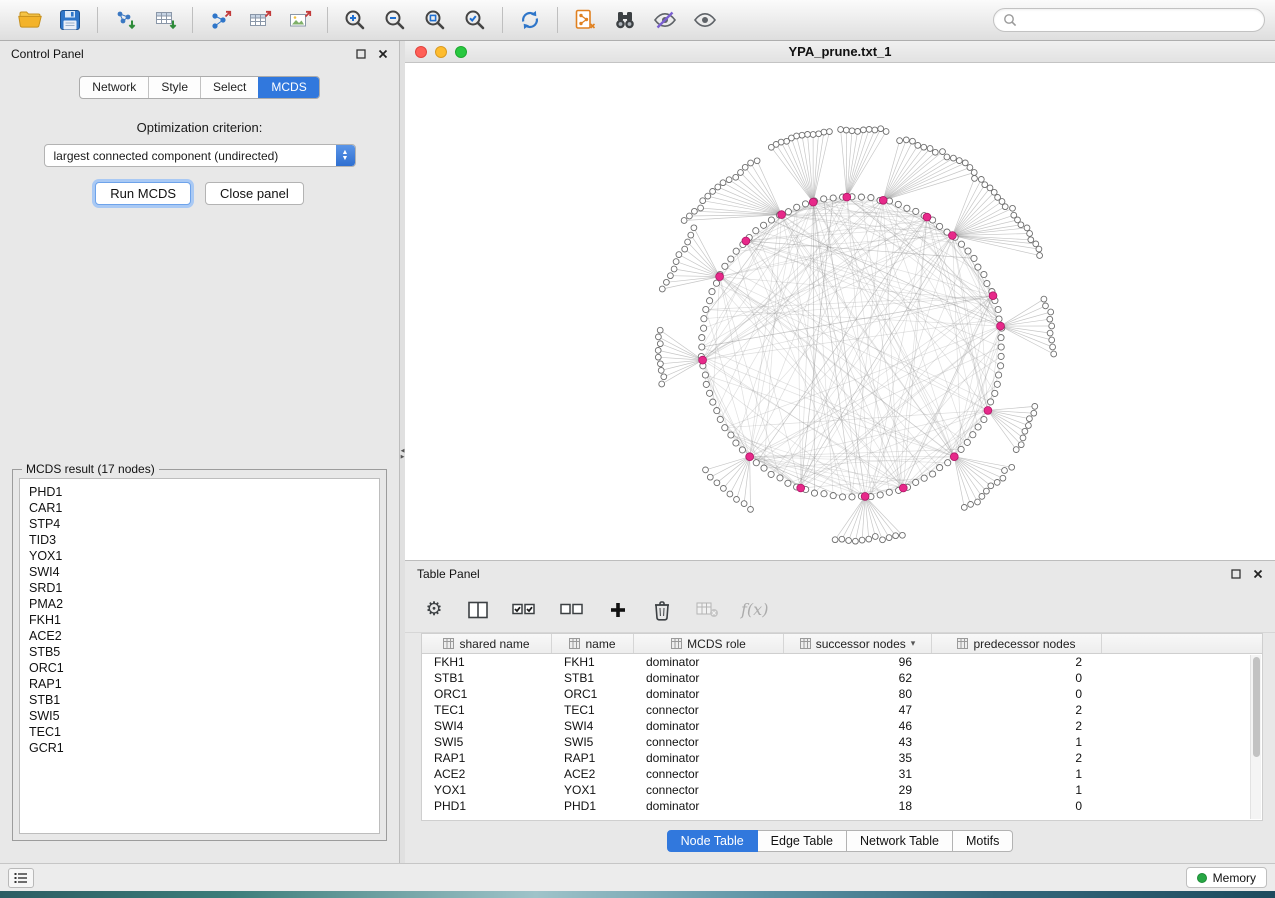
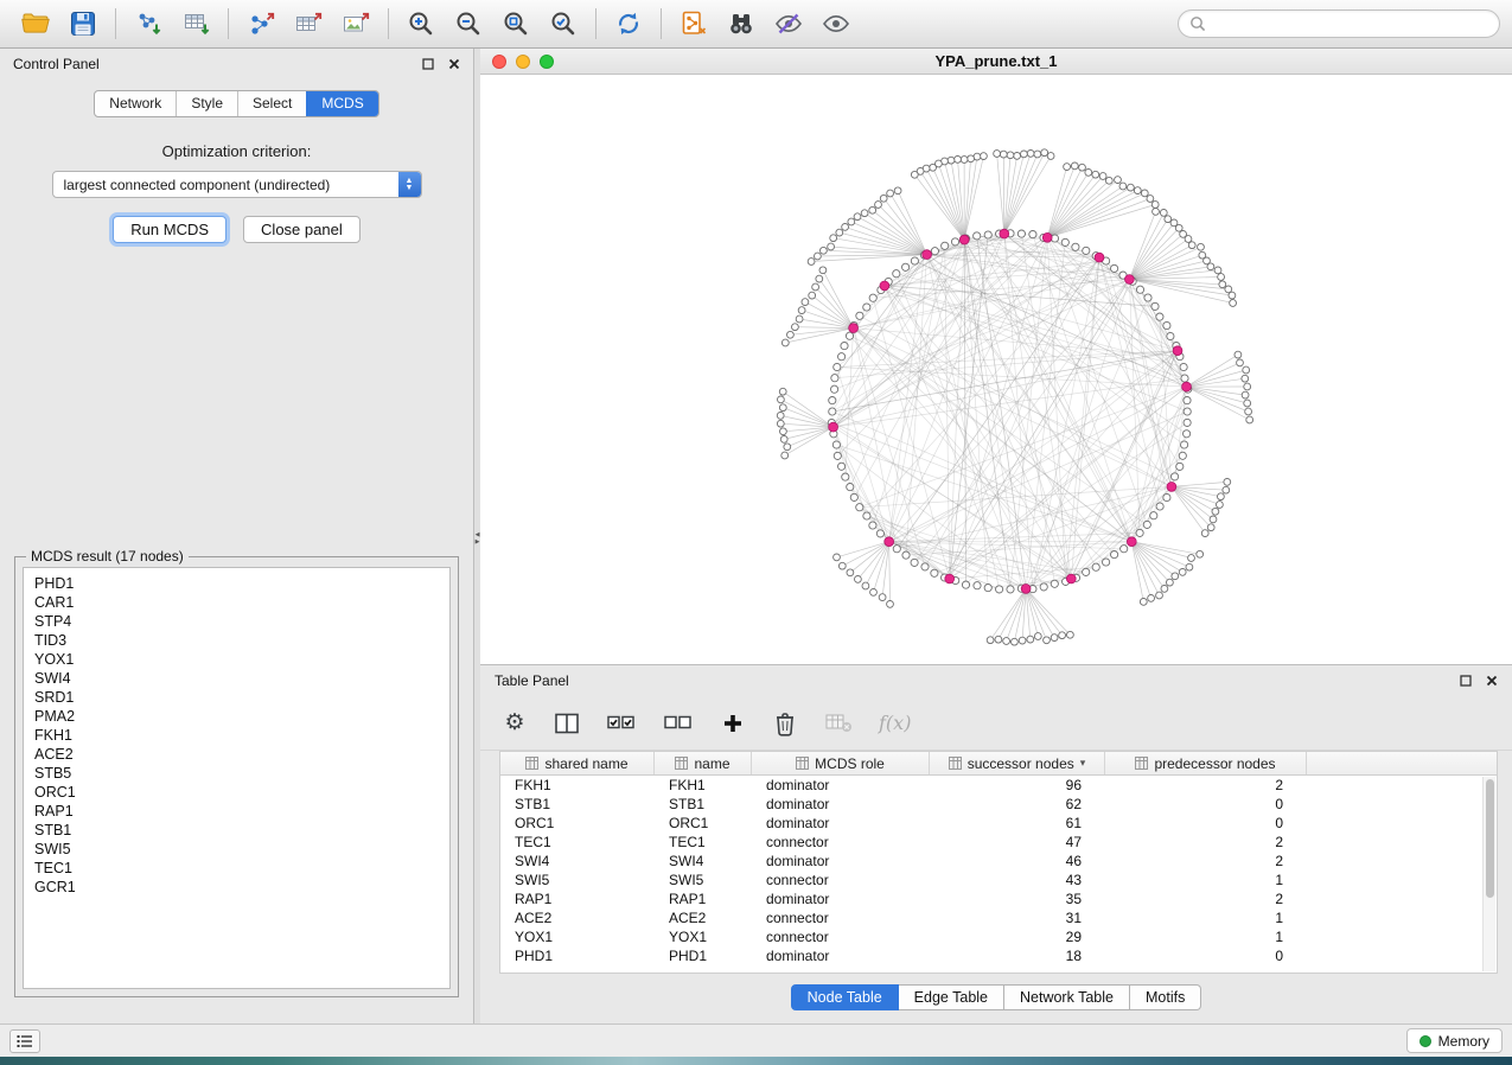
  Control Panel
  Network
  Style
  Select
  MCDS
  Optimization criterion:
  largest connected component (undirected)
  Run MCDS
  Close panel
  MCDS result (17 nodes)
  PHD1
  CAR1
  STP4
  TID3
  YOX1
  SWI4
  SRD1
  PMA2
  FKH1
  ACE2
  STB5
  ORC1
  RAP1
  STB1
  SWI5
  TEC1
  GCR1
  YPA_prune.txt_1
  Table Panel
  ⚙
  f(x)
  shared name
  name
  MCDS role
  successor nodes
  ▾
  predecessor nodes
  FKH1
  FKH1
  dominator
  96
  2
  STB1
  STB1
  dominator
  62
  0
  ORC1
  ORC1
  dominator
- 80
+ 61
  0
  TEC1
  TEC1
  connector
  47
  2
  SWI4
  SWI4
  dominator
  46
  2
  SWI5
  SWI5
  connector
  43
  1
  RAP1
  RAP1
  dominator
  35
  2
  ACE2
  ACE2
  connector
  31
  1
  YOX1
  YOX1
  connector
  29
  1
  PHD1
  PHD1
  dominator
  18
  0
  Node Table
  Edge Table
  Network Table
  Motifs
  Memory
